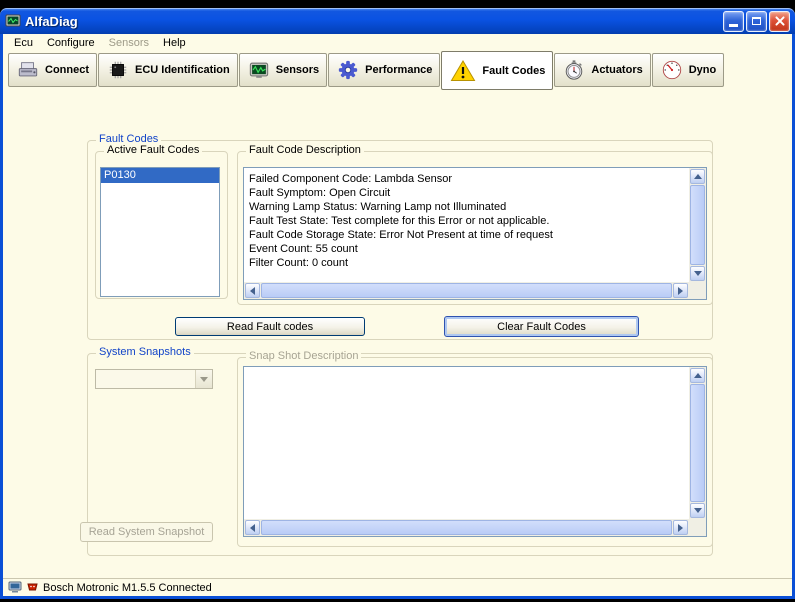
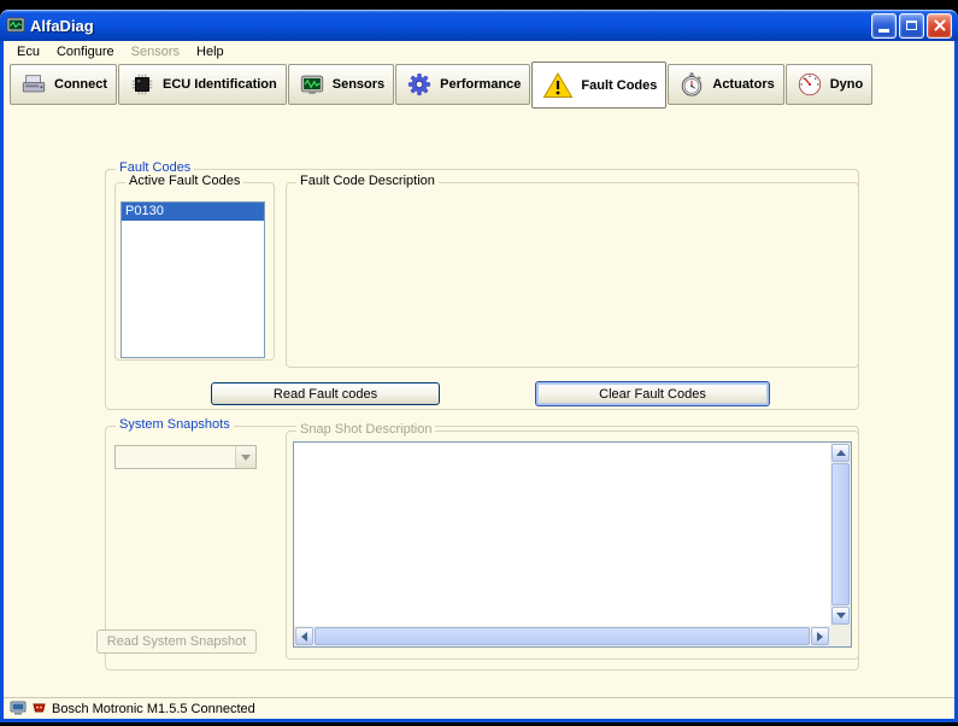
  AlfaDiag
  Ecu
  Configure
  Sensors
  Help
  Connect
  ECU Identification
  Sensors
  Performance
  Fault Codes
  Actuators
  Dyno
  Fault Codes
  Active Fault Codes
  P0130
  Fault Code Description
- Failed Component Code: Lambda Sensor
- Fault Symptom: Open Circuit
- Warning Lamp Status: Warning Lamp not Illuminated
- Fault Test State: Test complete for this Error or not applicable.
- Fault Code Storage State: Error Not Present at time of request
- Event Count: 55 count
- Filter Count: 0 count
  Read Fault codes
  Clear Fault Codes
  System Snapshots
  Snap Shot Description
  Read System Snapshot
  Bosch Motronic M1.5.5 Connected
